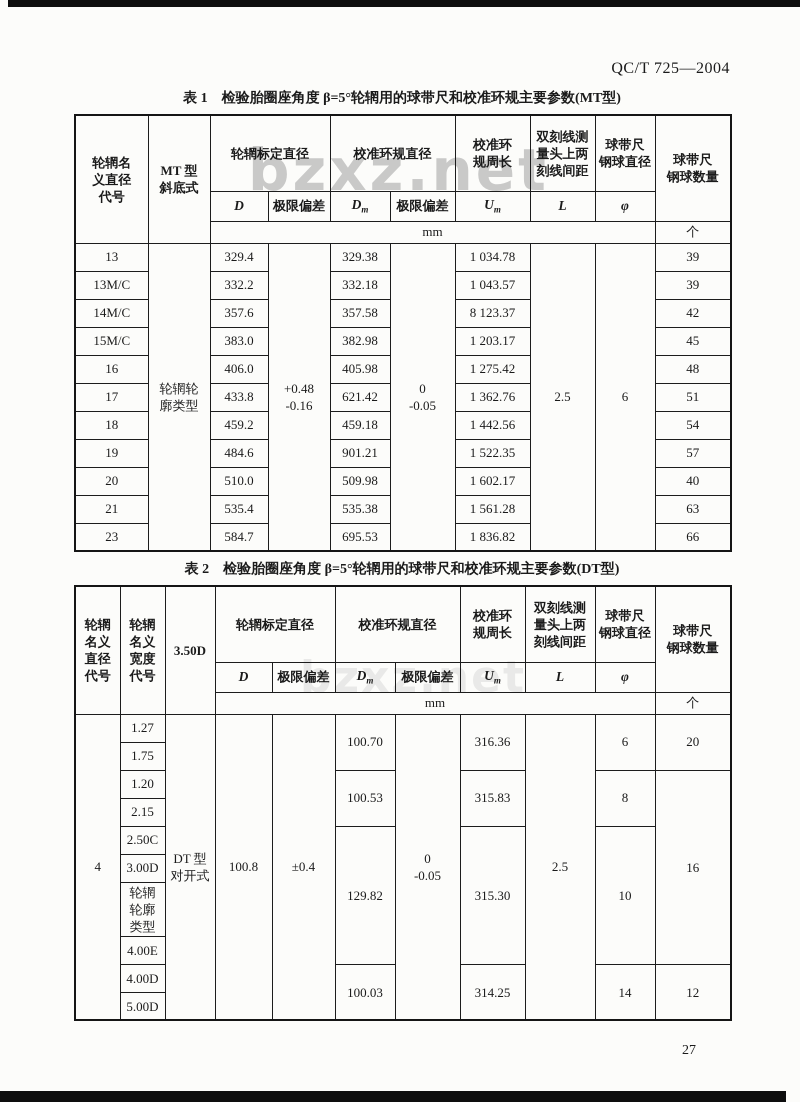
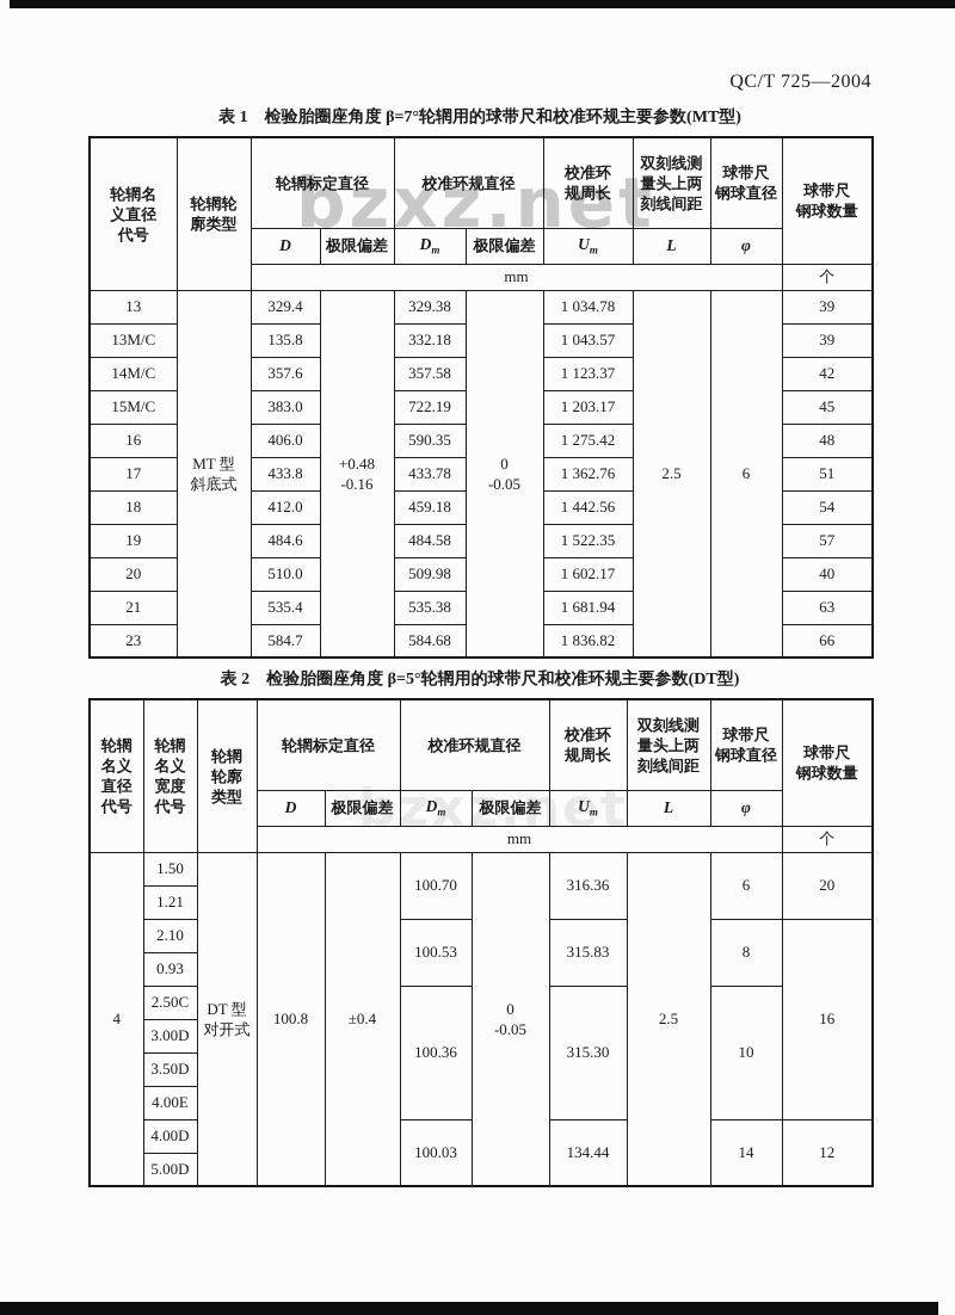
  bzxz.net
  bzxz.net
  QC/T 725—2004
- 表 1 检验胎圈座角度 β=5°轮辋用的球带尺和校准环规主要参数(MT型)
+ 表 1 检验胎圈座角度 β=7°轮辋用的球带尺和校准环规主要参数(MT型)
- 轮辋名 义直径 代号	MT 型 斜底式	轮辋标定直径	校准环规直径	校准环 规周长	双刻线测 量头上两 刻线间距	球带尺 钢球直径	球带尺 钢球数量
+ 轮辋名 义直径 代号	轮辋轮 廓类型	轮辋标定直径	校准环规直径	校准环 规周长	双刻线测 量头上两 刻线间距	球带尺 钢球直径	球带尺 钢球数量
  D	极限偏差	Dm	极限偏差	Um	L	φ
  mm	个
- 13	轮辋轮 廓类型	329.4	+0.48 -0.16	329.38	0 -0.05	1 034.78	2.5	6	39
+ 13	MT 型 斜底式	329.4	+0.48 -0.16	329.38	0 -0.05	1 034.78	2.5	6	39
- 13M/C	332.2	332.18	1 043.57	39
+ 13M/C	135.8	332.18	1 043.57	39
- 14M/C	357.6	357.58	8 123.37	42
+ 14M/C	357.6	357.58	1 123.37	42
- 15M/C	383.0	382.98	1 203.17	45
+ 15M/C	383.0	722.19	1 203.17	45
- 16	406.0	405.98	1 275.42	48
+ 16	406.0	590.35	1 275.42	48
- 17	433.8	621.42	1 362.76	51
+ 17	433.8	433.78	1 362.76	51
- 18	459.2	459.18	1 442.56	54
+ 18	412.0	459.18	1 442.56	54
- 19	484.6	901.21	1 522.35	57
+ 19	484.6	484.58	1 522.35	57
  20	510.0	509.98	1 602.17	40
- 21	535.4	535.38	1 561.28	63
+ 21	535.4	535.38	1 681.94	63
- 23	584.7	695.53	1 836.82	66
+ 23	584.7	584.68	1 836.82	66
  表 2 检验胎圈座角度 β=5°轮辋用的球带尺和校准环规主要参数(DT型)
- 轮辋 名义 直径 代号	轮辋 名义 宽度 代号	3.50D	轮辋标定直径	校准环规直径	校准环 规周长	双刻线测 量头上两 刻线间距	球带尺 钢球直径	球带尺 钢球数量
+ 轮辋 名义 直径 代号	轮辋 名义 宽度 代号	轮辋 轮廓 类型	轮辋标定直径	校准环规直径	校准环 规周长	双刻线测 量头上两 刻线间距	球带尺 钢球直径	球带尺 钢球数量
  D	极限偏差	Dm	极限偏差	Um	L	φ
  mm	个
- 4	1.27	DT 型 对开式	100.8	±0.4	100.70	0 -0.05	316.36	2.5	6	20
+ 4	1.50	DT 型 对开式	100.8	±0.4	100.70	0 -0.05	316.36	2.5	6	20
- 1.75
+ 1.21
- 1.20	100.53	315.83	8	16
+ 2.10	100.53	315.83	8	16
- 2.15
+ 0.93
- 2.50C	129.82	315.30	10
+ 2.50C	100.36	315.30	10
  3.00D
- 轮辋 轮廓 类型
+ 3.50D
  4.00E
- 4.00D	100.03	314.25	14	12
+ 4.00D	100.03	134.44	14	12
  5.00D
- 27
